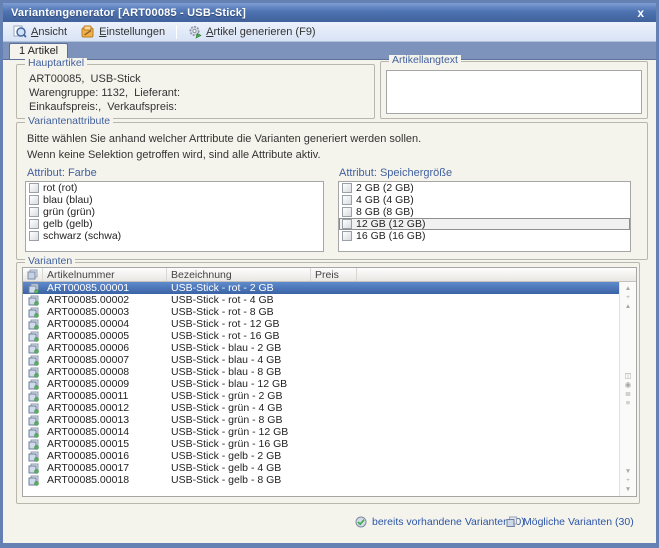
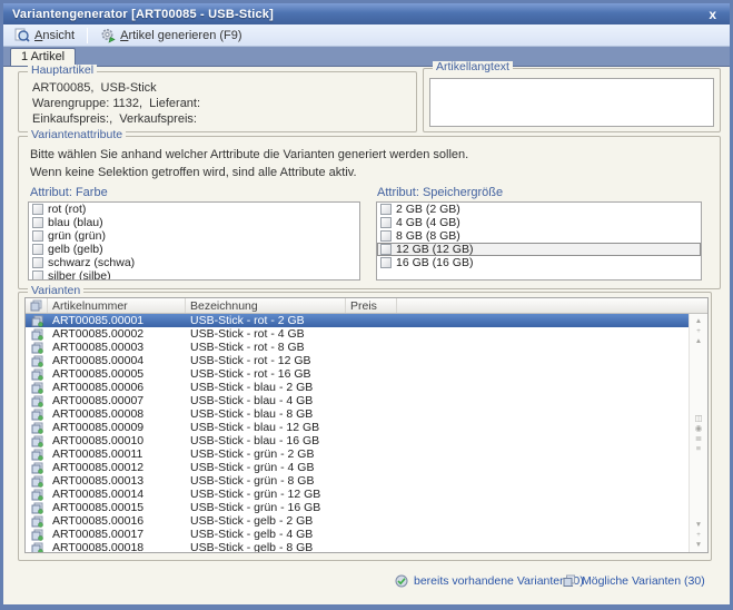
  Variantengenerator [ART00085 - USB-Stick]
  x
  Ansicht
- Einstellungen
  Artikel generieren (F9)
  1 Artikel
  Hauptartikel
  ART00085, USB-Stick
  Warengruppe: 1132, Lieferant:
  Einkaufspreis:, Verkaufspreis:
  Artikellangtext
  Variantenattribute
  Bitte wählen Sie anhand welcher Arttribute die Varianten generiert werden sollen.
  Wenn keine Selektion getroffen wird, sind alle Attribute aktiv.
  Attribut: Farbe
  rot (rot)
  blau (blau)
  grün (grün)
  gelb (gelb)
  schwarz (schwa)
+ silber (silbe)
  Attribut: Speichergröße
  2 GB (2 GB)
  4 GB (4 GB)
  8 GB (8 GB)
  12 GB (12 GB)
  16 GB (16 GB)
  Varianten
  Artikelnummer
  Bezeichnung
  Preis
  ART00085.00001
  USB-Stick - rot - 2 GB
  ART00085.00002
  USB-Stick - rot - 4 GB
  ART00085.00003
  USB-Stick - rot - 8 GB
  ART00085.00004
  USB-Stick - rot - 12 GB
  ART00085.00005
  USB-Stick - rot - 16 GB
  ART00085.00006
  USB-Stick - blau - 2 GB
  ART00085.00007
  USB-Stick - blau - 4 GB
  ART00085.00008
  USB-Stick - blau - 8 GB
  ART00085.00009
  USB-Stick - blau - 12 GB
+ ART00085.00010
+ USB-Stick - blau - 16 GB
  ART00085.00011
  USB-Stick - grün - 2 GB
  ART00085.00012
  USB-Stick - grün - 4 GB
  ART00085.00013
  USB-Stick - grün - 8 GB
  ART00085.00014
  USB-Stick - grün - 12 GB
  ART00085.00015
  USB-Stick - grün - 16 GB
  ART00085.00016
  USB-Stick - gelb - 2 GB
  ART00085.00017
  USB-Stick - gelb - 4 GB
  ART00085.00018
  USB-Stick - gelb - 8 GB
  ◫
  ◉
  ≣
  ≡
  bereits vorhandene Varianten0)
  Mögliche Varianten (30)
